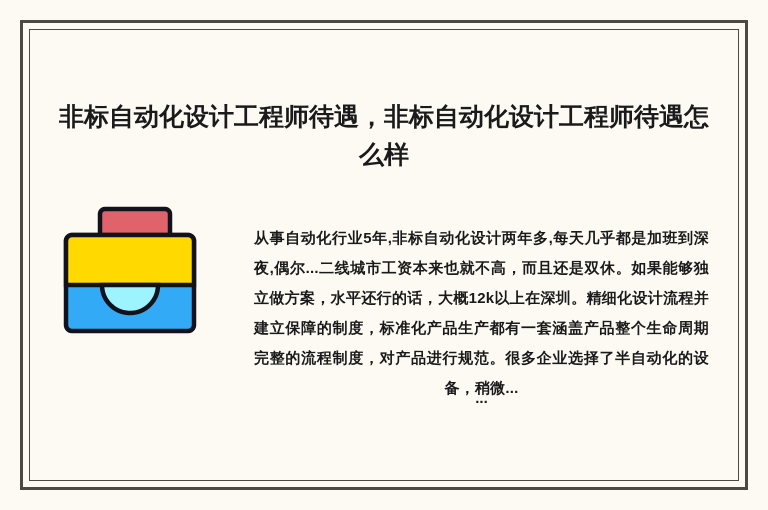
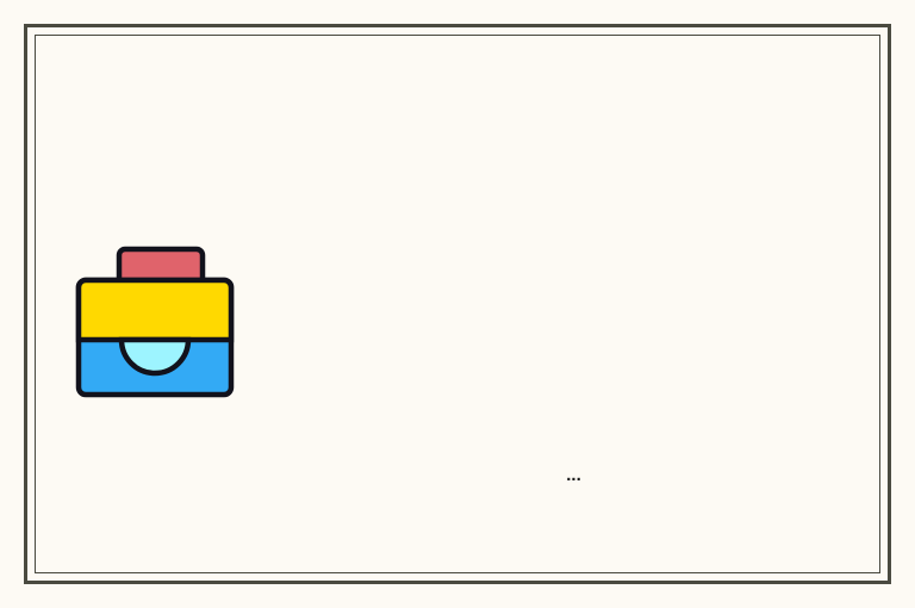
- 非标自动化设计工程师待遇，非标自动化设计工程师待遇怎么样
- 从事自动化行业5年,非标自动化设计两年多,每天几乎都是加班到深夜,偶尔...二线城市工资本来也就不高，而且还是双休。如果能够独立做方案，水平还行的话，大概12k以上在深圳。精细化设计流程并建立保障的制度，标准化产品生产都有一套涵盖产品整个生命周期完整的流程制度，对产品进行规范。很多企业选择了半自动化的设备，稍微...
  ...
